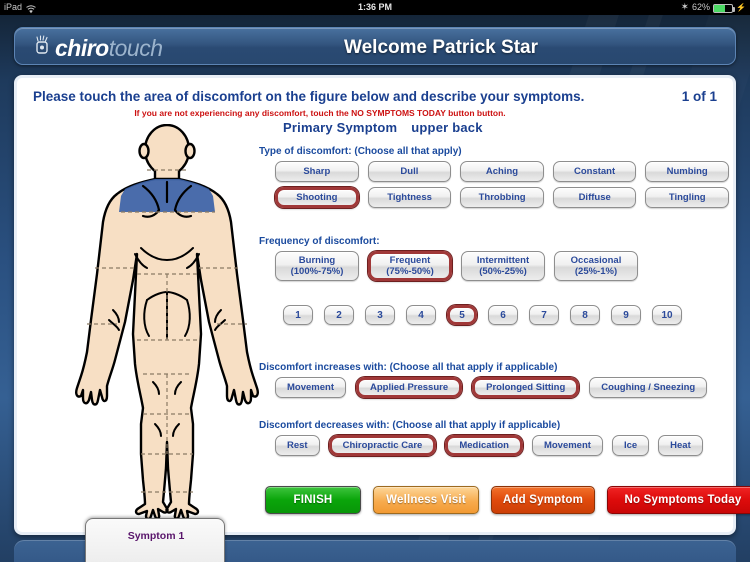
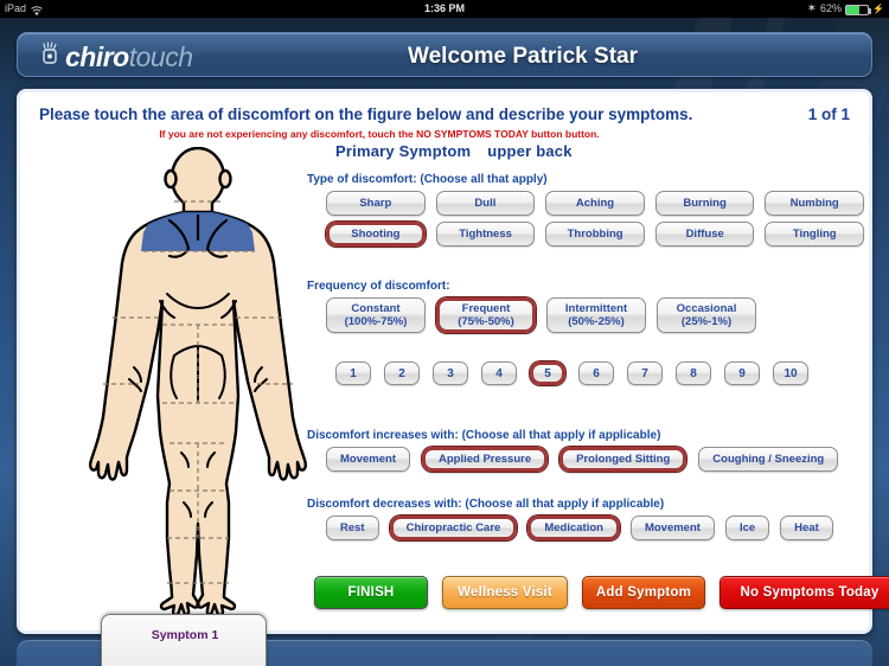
  iPad
  1:36 PM
  ✶
  62%
  ⚡
  chiro
  touch
  Welcome Patrick Star
  Please touch the area of discomfort on the figure below and describe your symptoms.
  1 of 1
  If you are not experiencing any discomfort, touch the NO SYMPTOMS TODAY button button.
  Primary Symptom upper back
  Type of discomfort: (Choose all that apply)
  Sharp
  Dull
  Aching
- Constant
+ Burning
  Numbing
  Shooting
  Tightness
  Throbbing
  Diffuse
  Tingling
  Frequency of discomfort:
- Burning
+ Constant
  (100%-75%)
  Frequent
  (75%-50%)
  Intermittent
  (50%-25%)
  Occasional
  (25%-1%)
  1
  2
  3
  4
  5
  6
  7
  8
  9
  10
  Discomfort increases with: (Choose all that apply if applicable)
  Movement
  Applied Pressure
  Prolonged Sitting
  Coughing / Sneezing
  Discomfort decreases with: (Choose all that apply if applicable)
  Rest
  Chiropractic Care
  Medication
  Movement
  Ice
  Heat
  FINISH
  Wellness Visit
  Add Symptom
  No Symptoms Today
  Symptom 1
